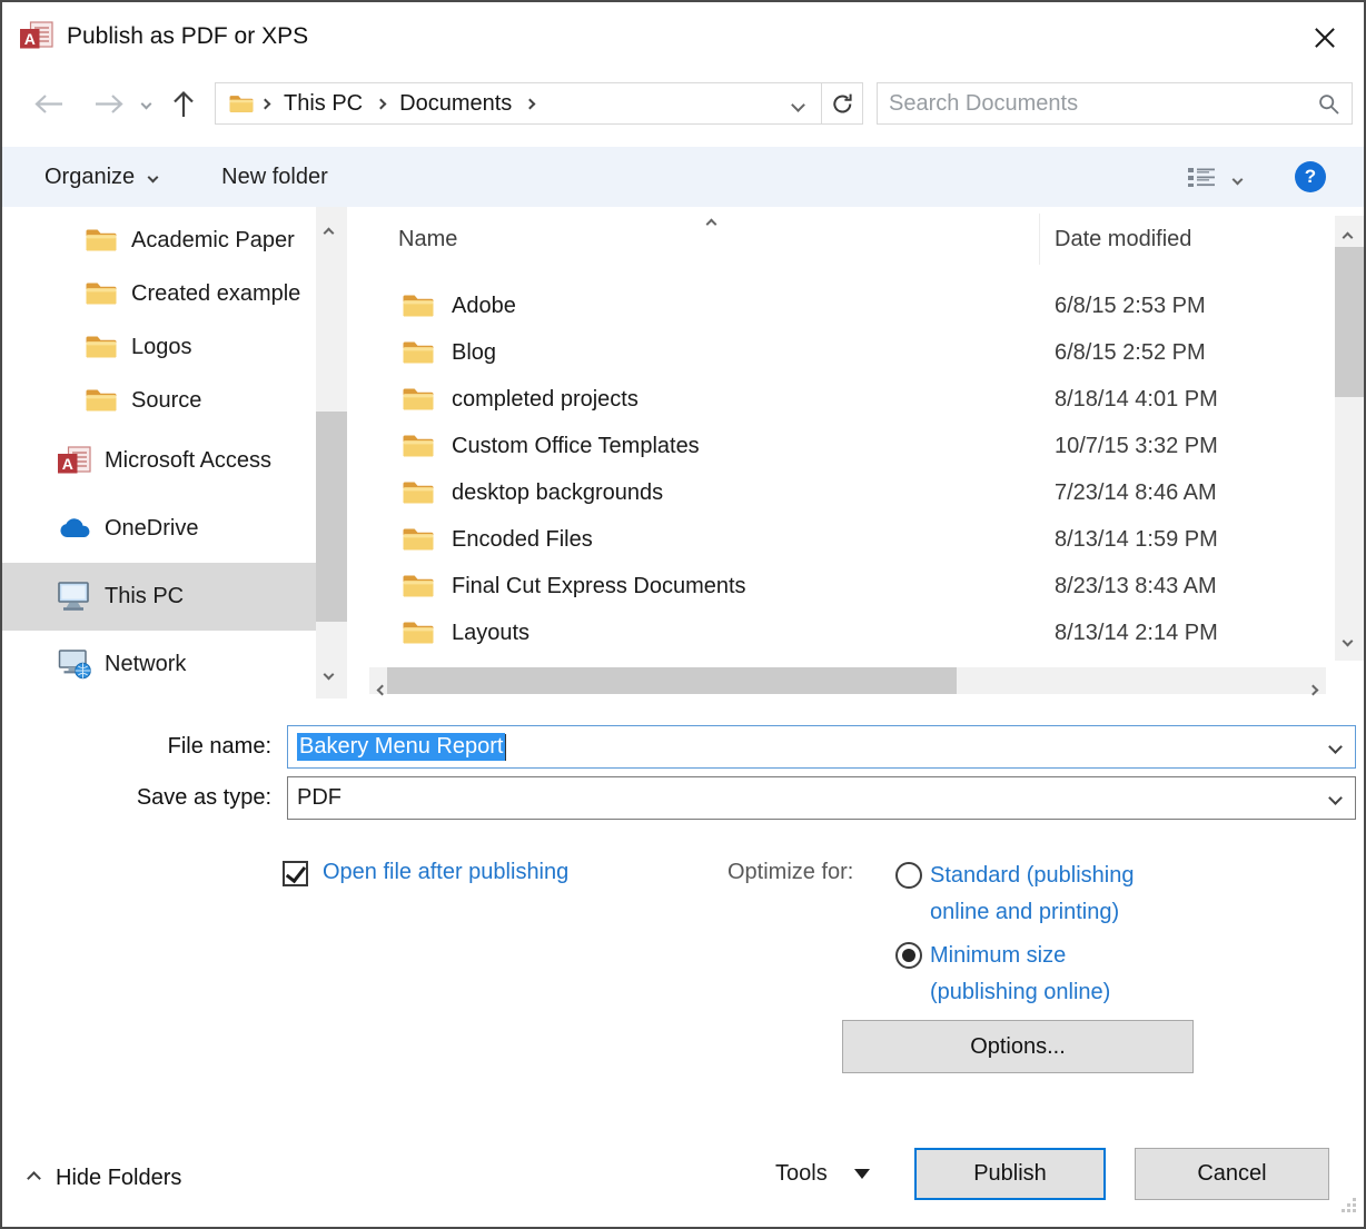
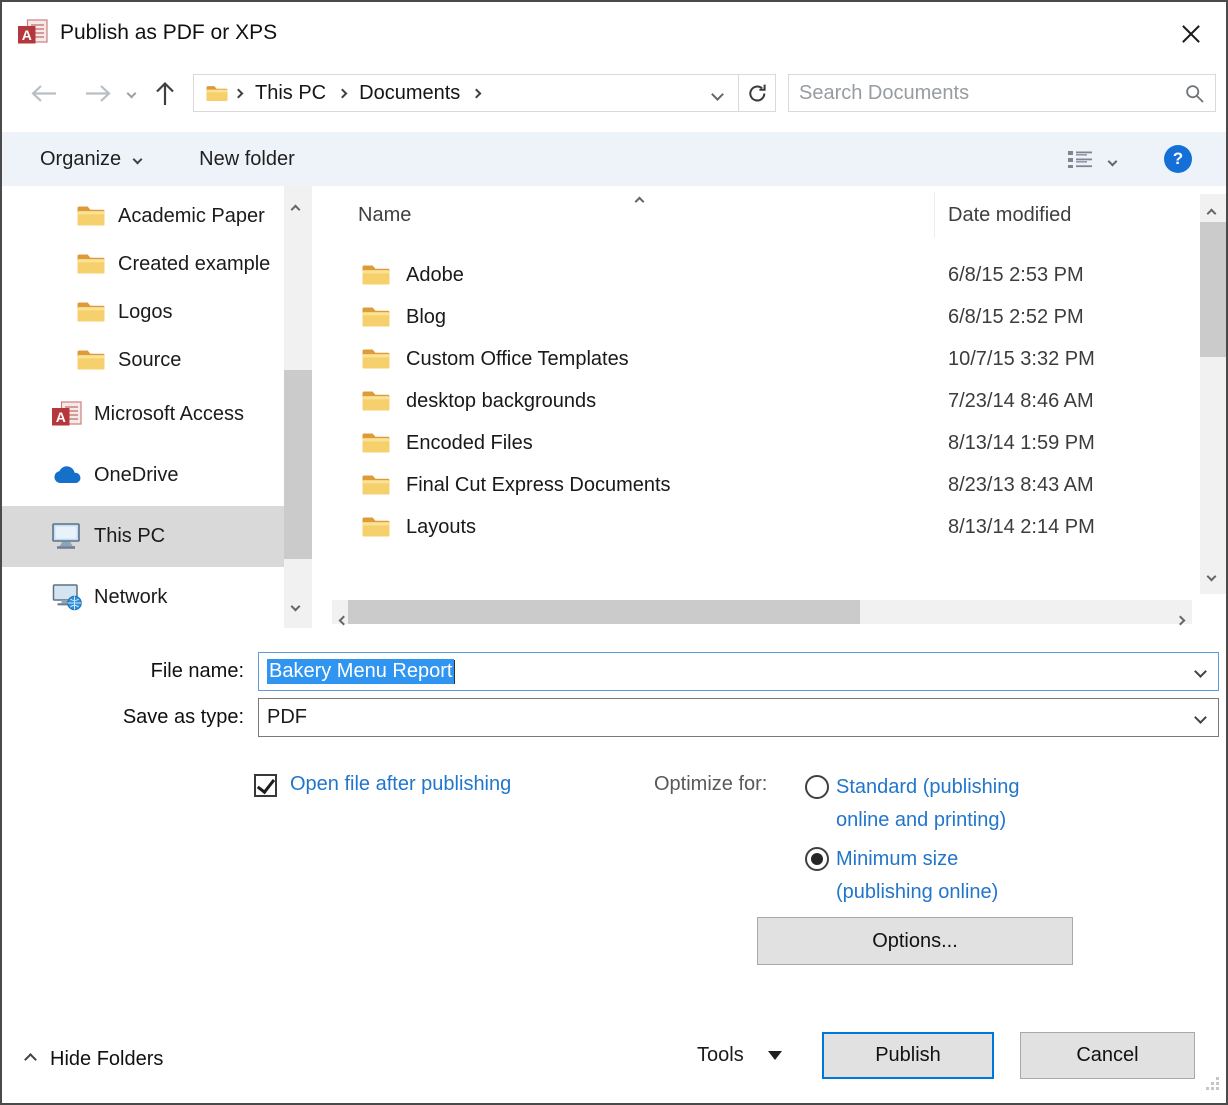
  A
  Publish as PDF or XPS
  This PC
  Documents
  Search Documents
  Organize
  New folder
  ?
  Academic Paper
  Created example
  Logos
  Source
  A
  Microsoft Access
  OneDrive
  This PC
  Network
  Name
  Date modified
  Adobe
  6/8/15 2:53 PM
  Blog
  6/8/15 2:52 PM
- completed projects
- 8/18/14 4:01 PM
  Custom Office Templates
  10/7/15 3:32 PM
  desktop backgrounds
  7/23/14 8:46 AM
  Encoded Files
  8/13/14 1:59 PM
  Final Cut Express Documents
  8/23/13 8:43 AM
  Layouts
  8/13/14 2:14 PM
  File name:
  Bakery Menu Report
  Save as type:
  PDF
  Open file after publishing
  Optimize for:
  Standard (publishing
  online and printing)
  Minimum size
  (publishing online)
  Options...
  Hide Folders
  Tools
  Publish
  Cancel
